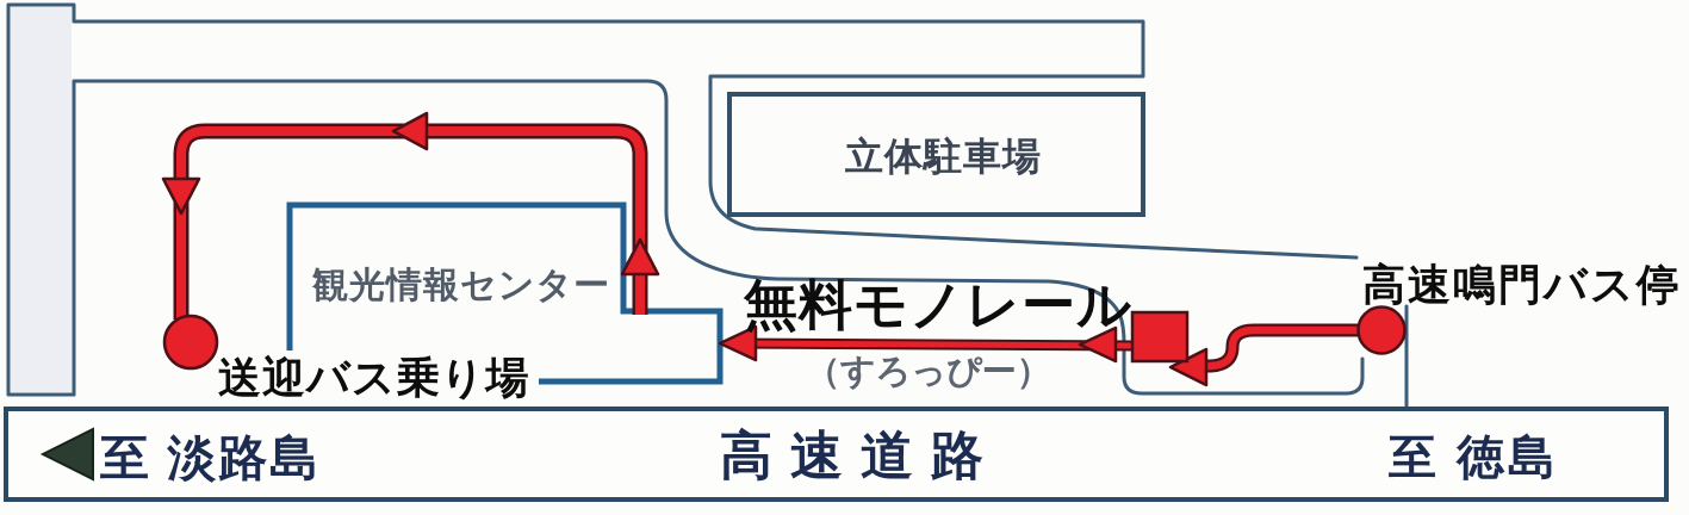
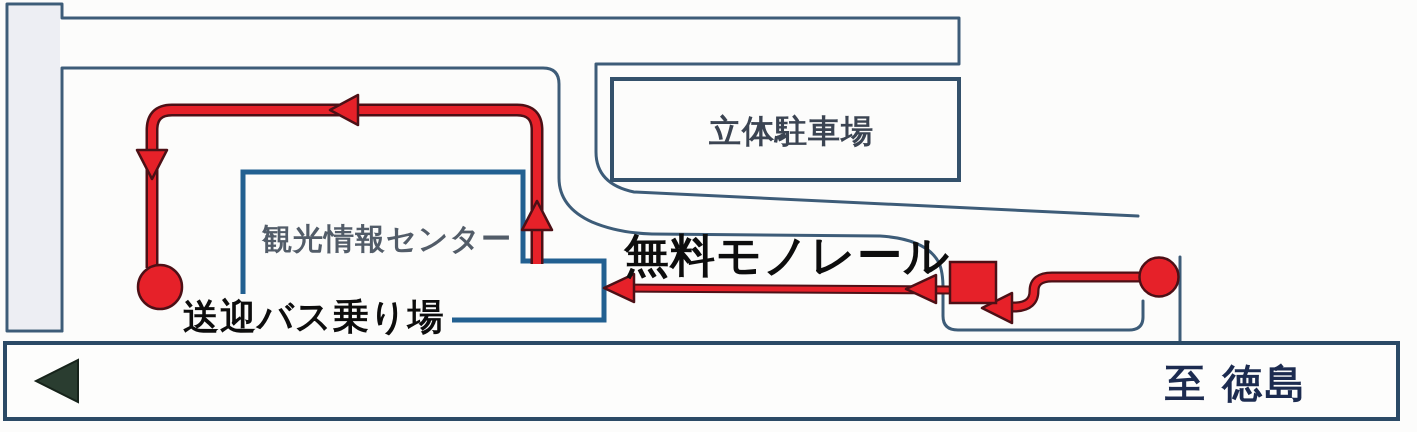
  立体駐車場
  観光情報センター
  送迎バス乗り場
  無料モノレール
- （すろっぴー）
- 高速鳴門バス停
- 至 淡路島
- 高速道路
  至 徳島
